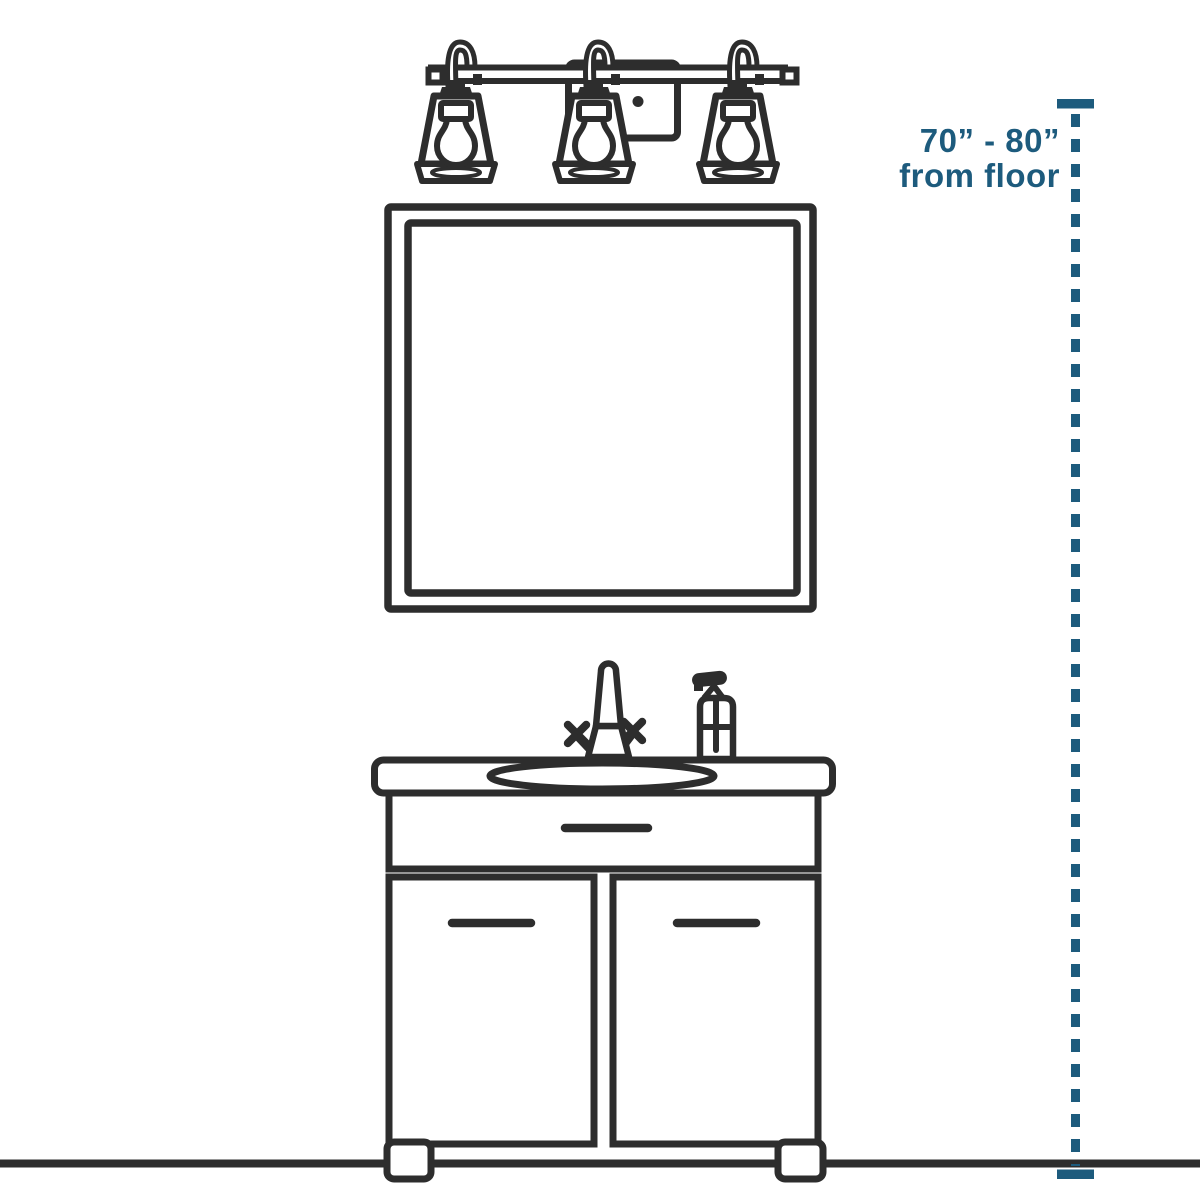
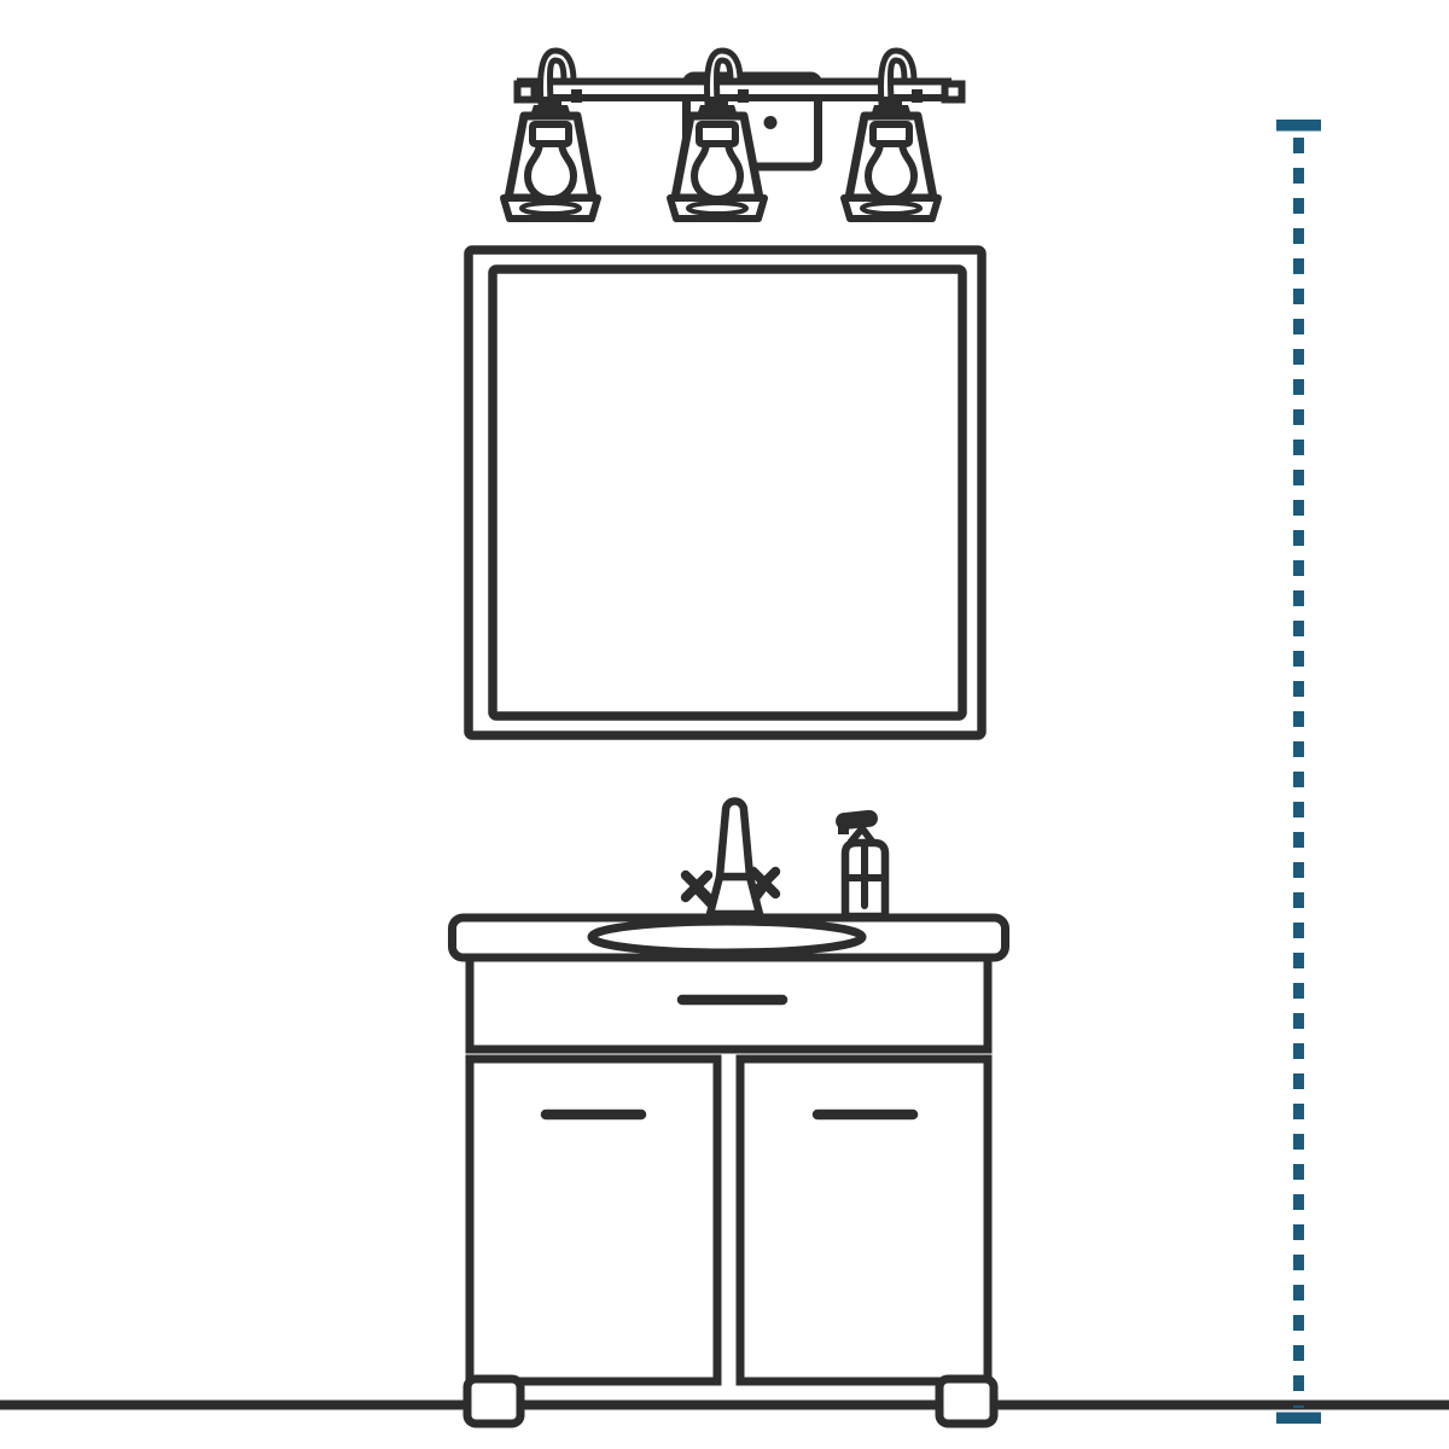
- 70” - 80”
- from floor
